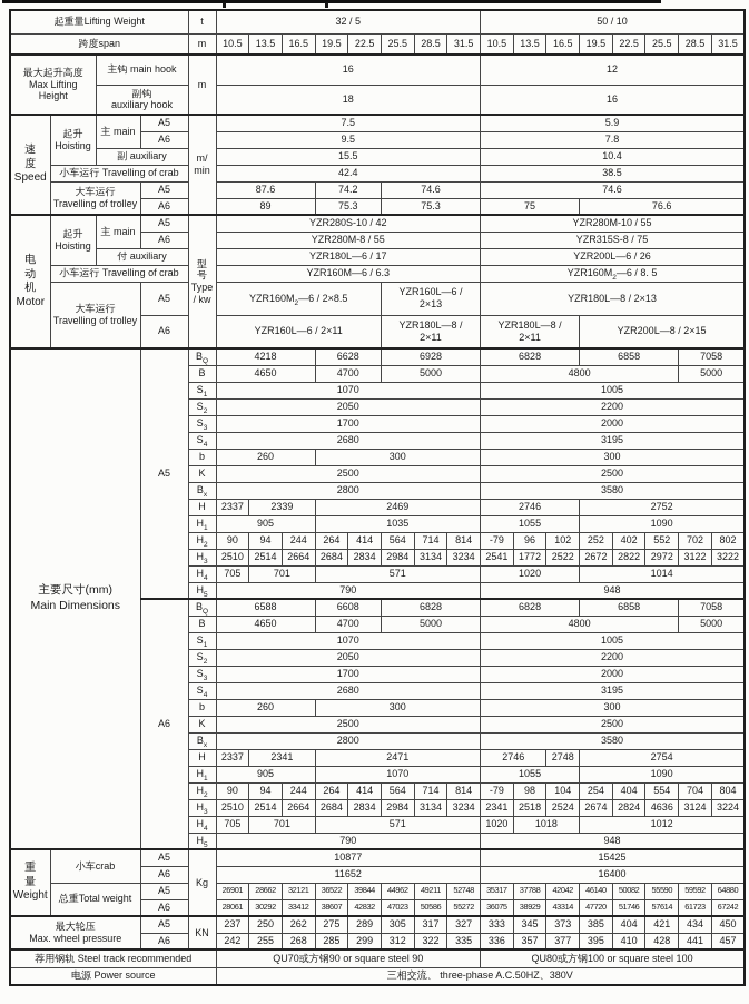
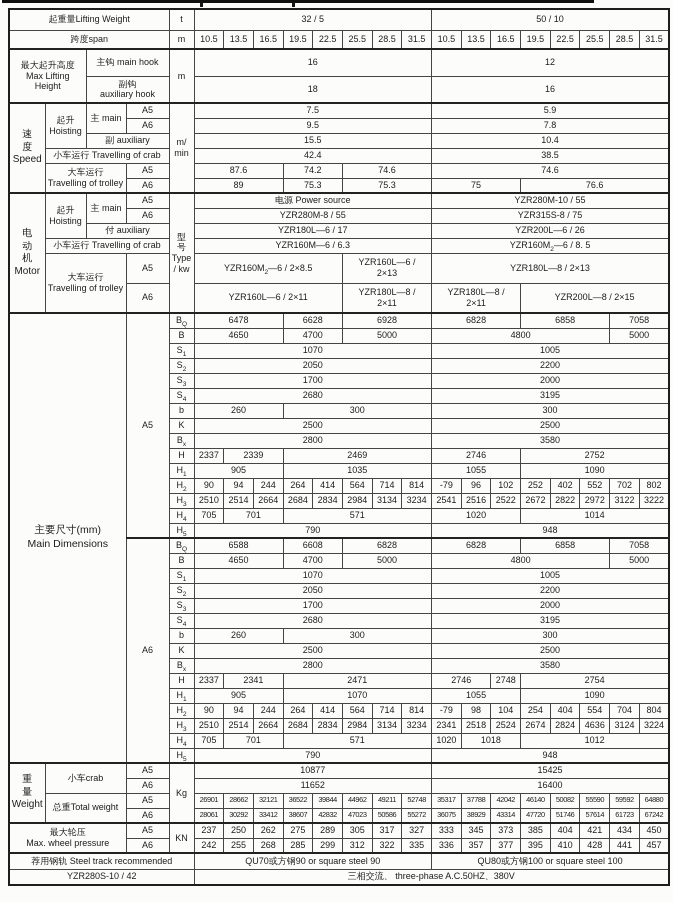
  起重量Lifting Weight	t	32 / 5	50 / 10
  跨度span	m	10.5	13.5	16.5	19.5	22.5	25.5	28.5	31.5	10.5	13.5	16.5	19.5	22.5	25.5	28.5	31.5
  最大起升高度Max LiftingHeight	主钩 main hook	m	16	12
  副钩auxiliary hook	18	16
  速度Speed	起升Hoisting	主 main	A5	m/min	7.5	5.9
  A6	9.5	7.8
  副 auxiliary	15.5	10.4
  小车运行 Travelling of crab	42.4	38.5
  大车运行Travelling of trolley	A5	87.6	74.2	74.6	74.6
  A6	89	75.3	75.3	75	76.6
- 电动机Motor	起升Hoisting	主 main	A5	型号Type/ kw	YZR280S-10 / 42	YZR280M-10 / 55
+ 电动机Motor	起升Hoisting	主 main	A5	型号Type/ kw	电源 Power source	YZR280M-10 / 55
  A6	YZR280M-8 / 55	YZR315S-8 / 75
  付 auxiliary	YZR180L—6 / 17	YZR200L—6 / 26
  小车运行 Travelling of crab	YZR160M—6 / 6.3	YZR160M —6 / 8. 5
  大车运行Travelling of trolley	A5	YZR160M —6 / 2×8.5	YZR160L—6 /2×13	YZR180L—8 / 2×13
  A6	YZR160L—6 / 2×11	YZR180L—8 /2×11	YZR180L—8 /2×11	YZR200L—8 / 2×15
- 主要尺寸(mm)Main Dimensions	A5	B	4218	6628	6928	6828	6858	7058
+ 主要尺寸(mm)Main Dimensions	A5	B	6478	6628	6928	6828	6858	7058
  B	4650	4700	5000	4800	5000
  S	1070	1005
  S	2050	2200
  S	1700	2000
  S	2680	3195
  b	260	300	300
  K	2500	2500
  B	2800	3580
  H	2337	2339	2469	2746	2752
  H	905	1035	1055	1090
  H	90	94	244	264	414	564	714	814	-79	96	102	252	402	552	702	802
- H	2510	2514	2664	2684	2834	2984	3134	3234	2541	1772	2522	2672	2822	2972	3122	3222
+ H	2510	2514	2664	2684	2834	2984	3134	3234	2541	2516	2522	2672	2822	2972	3122	3222
  H	705	701	571	1020	1014
  H	790	948
  A6	B	6588	6608	6828	6828	6858	7058
  B	4650	4700	5000	4800	5000
  S	1070	1005
  S	2050	2200
  S	1700	2000
  S	2680	3195
  b	260	300	300
  K	2500	2500
  B	2800	3580
  H	2337	2341	2471	2746	2748	2754
  H	905	1070	1055	1090
  H	90	94	244	264	414	564	714	814	-79	98	104	254	404	554	704	804
  H	2510	2514	2664	2684	2834	2984	3134	3234	2341	2518	2524	2674	2824	4636	3124	3224
  H	705	701	571	1020	1018	1012
  H	790	948
  重量Weight	小车crab	A5	Kg	10877	15425
  A6	11652	16400
  总重Total weight	A5	26901	28662	32121	36522	39844	44962	49211	52748	35317	37788	42042	46140	50082	55590	59592	64880
  A6	28061	30292	33412	38607	42832	47023	50586	55272	36075	38929	43314	47720	51746	57614	61723	67242
  最大轮压Max. wheel pressure	A5	KN	237	250	262	275	289	305	317	327	333	345	373	385	404	421	434	450
  A6	242	255	268	285	299	312	322	335	336	357	377	395	410	428	441	457
  荐用钢轨 Steel track recommended	QU70或方钢90 or square steel 90	QU80或方钢100 or square steel 100
- 电源 Power source	三相交流、 three-phase A.C.50HZ、380V
+ YZR280S-10 / 42	三相交流、 three-phase A.C.50HZ、380V
